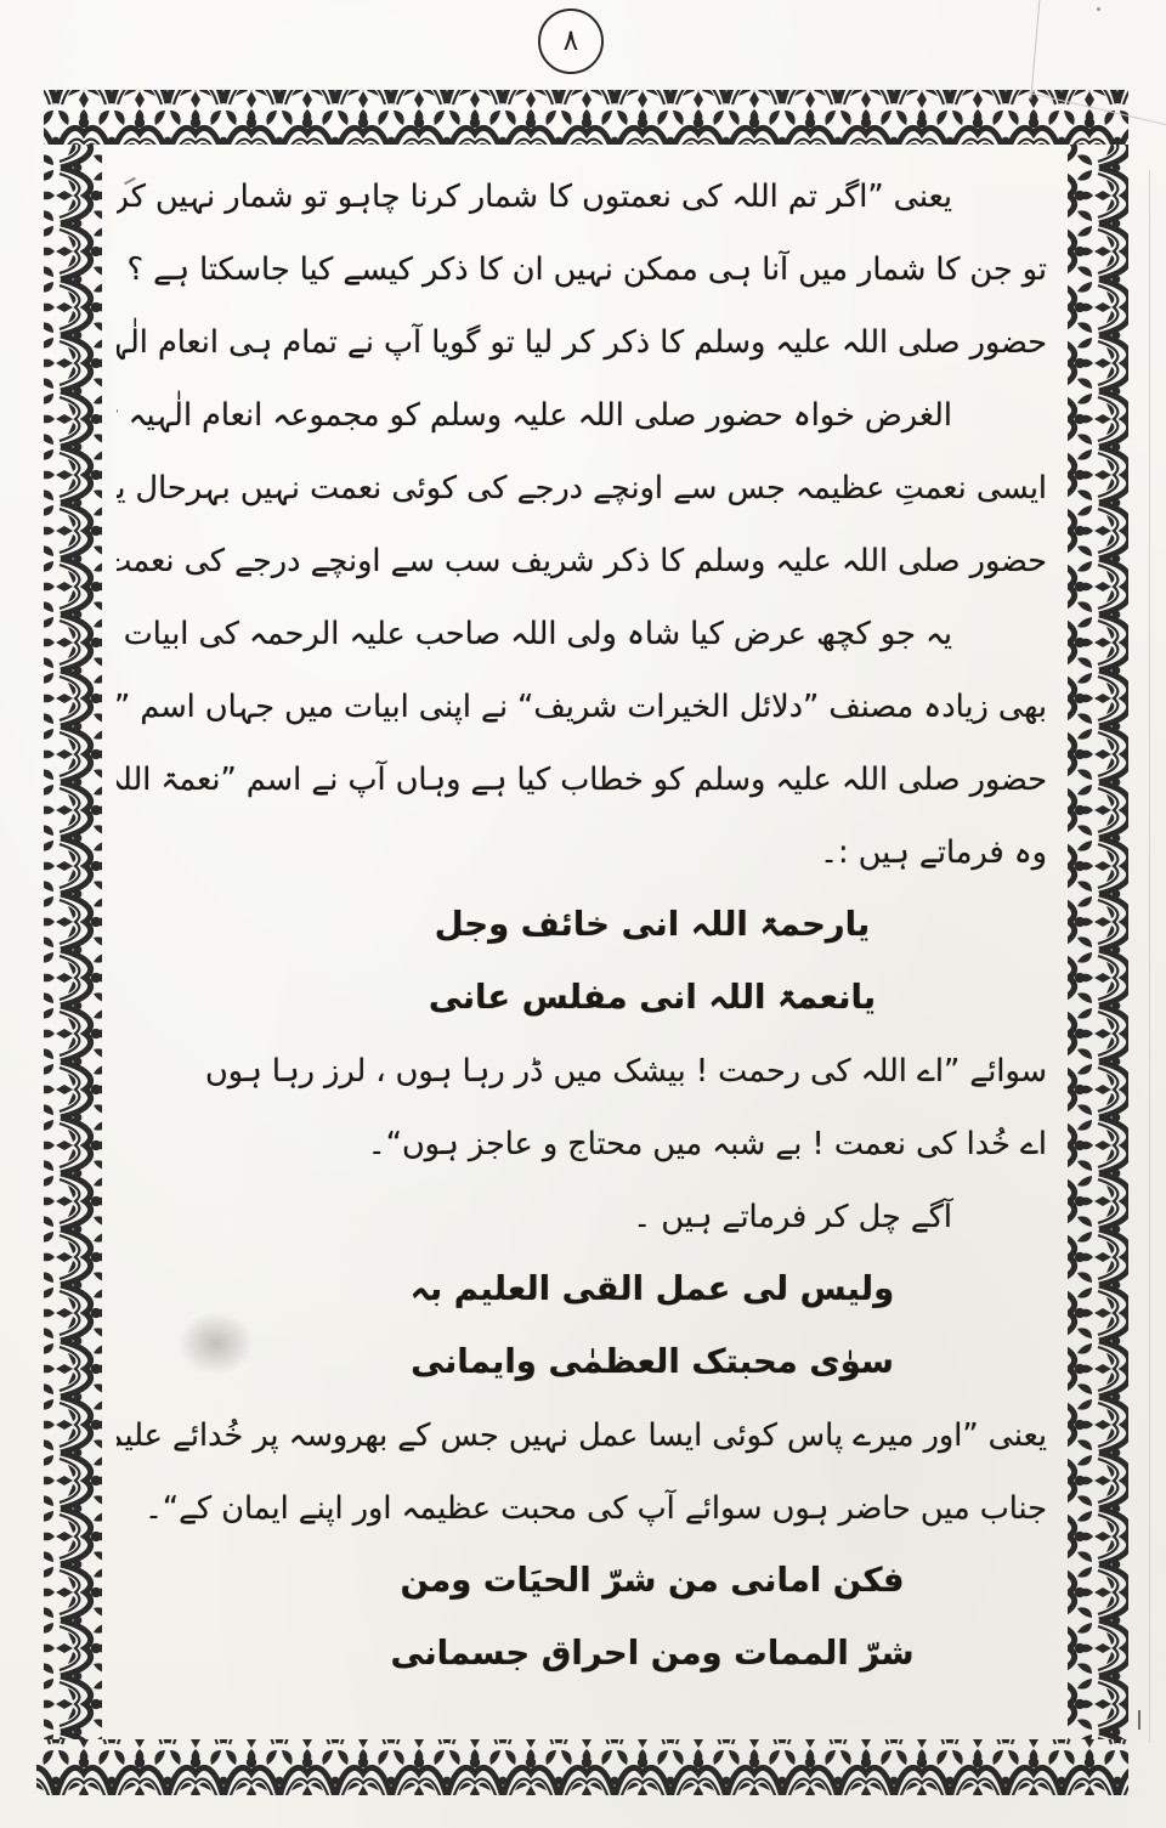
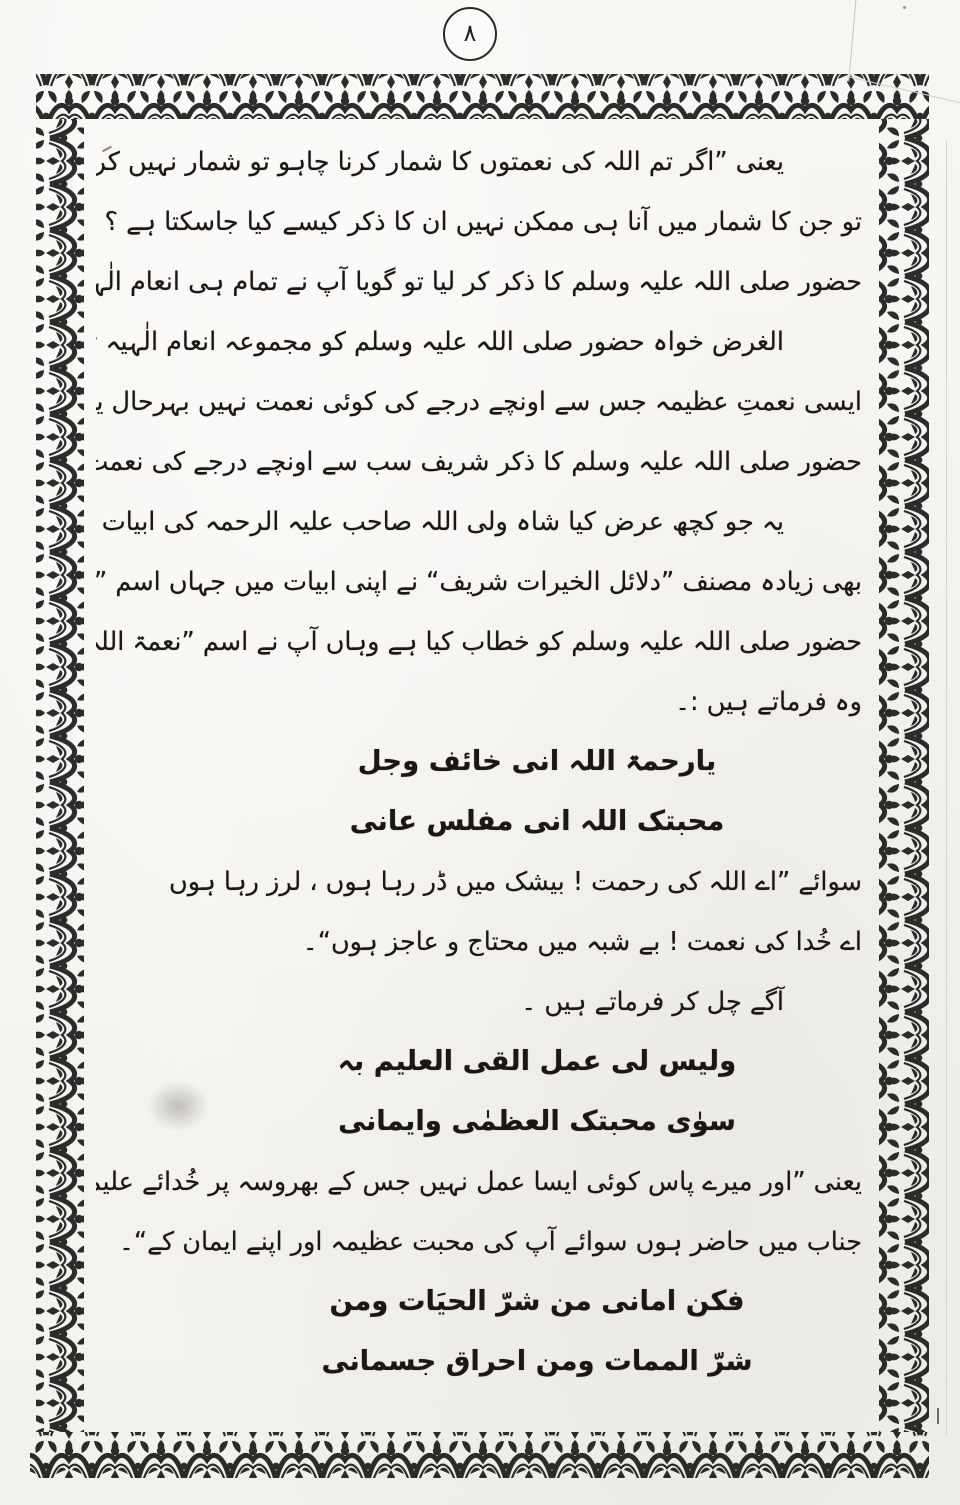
  ٨
  یعنی ”اگر تم اللہ کی نعمتوں کا شمار کرنا چاہو تو شمار نہیں کر
  تو جن کا شمار میں آنا ہی ممکن نہیں ان کا ذکر کیسے کیا جاسکتا ہے ؟
  حضور صلی اللہ علیہ وسلم کا ذکر کر لیا تو گویا آپ نے تمام ہی انعام الٰہ
  الغرض خواہ حضور صلی اللہ علیہ وسلم کو مجموعہ انعام الٰہیہ
  ایسی نعمتِ عظیمہ جس سے اونچے درجے کی کوئی نعمت نہیں بہرحال ی
  حضور صلی اللہ علیہ وسلم کا ذکر شریف سب سے اونچے درجے کی نعمت
  یہ جو کچھ عرض کیا شاہ ولی اللہ صاحب علیہ الرحمہ کی ابیات
  بھی زیادہ مصنف ”دلائل الخیرات شریف“ نے اپنی ابیات میں جہاں اسم ”
  حضور صلی اللہ علیہ وسلم کو خطاب کیا ہے وہاں آپ نے اسم ”نعمۃ الل
  وہ فرماتے ہیں :۔
  یارحمۃ اللہ انی خائف وجل
- یانعمۃ اللہ انی مفلس عانی
+ محبتک اللہ انی مفلس عانی
  سوائے ”اے اللہ کی رحمت ! بیشک میں ڈر رہا ہوں ، لرز رہا ہوں
  اے خُدا کی نعمت ! بے شبہ میں محتاج و عاجز ہوں“۔
  آگے چل کر فرماتے ہیں ۔
  ولیس لی عمل القی العلیم بہ
  سوٰی محبتک العظمٰی وایمانی
  یعنی ”اور میرے پاس کوئی ایسا عمل نہیں جس کے بھروسہ پر خُدائے علی
  جناب میں حاضر ہوں سوائے آپ کی محبت عظیمہ اور اپنے ایمان کے“۔
  فکن امانی من شرّ الحیَات ومن
  شرّ الممات ومن احراق جسمانی
